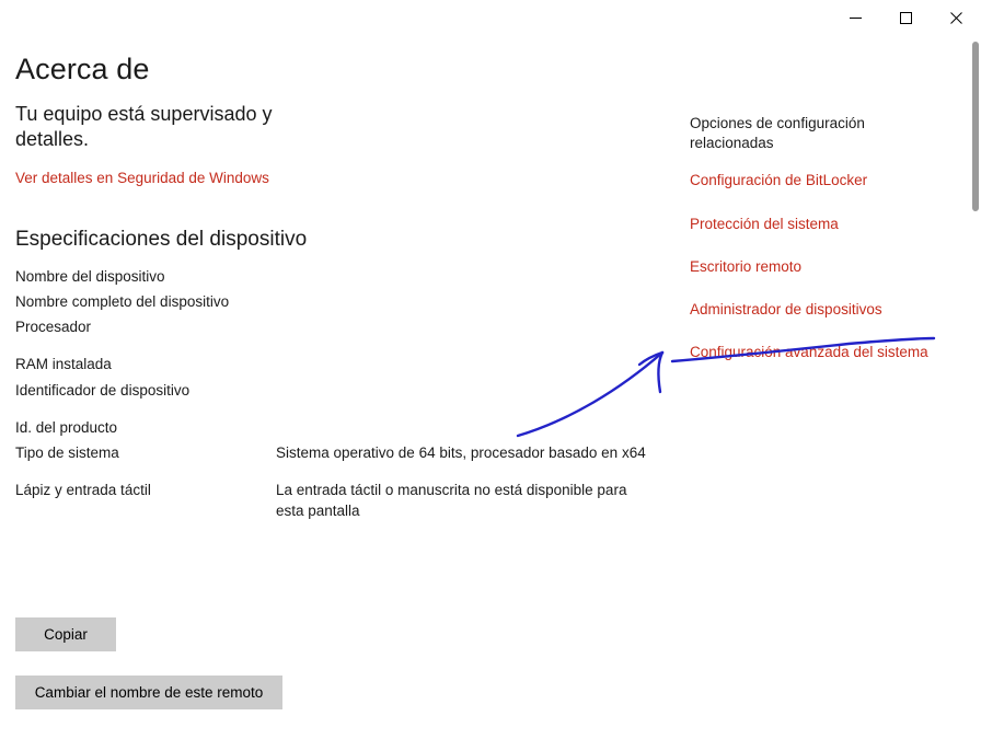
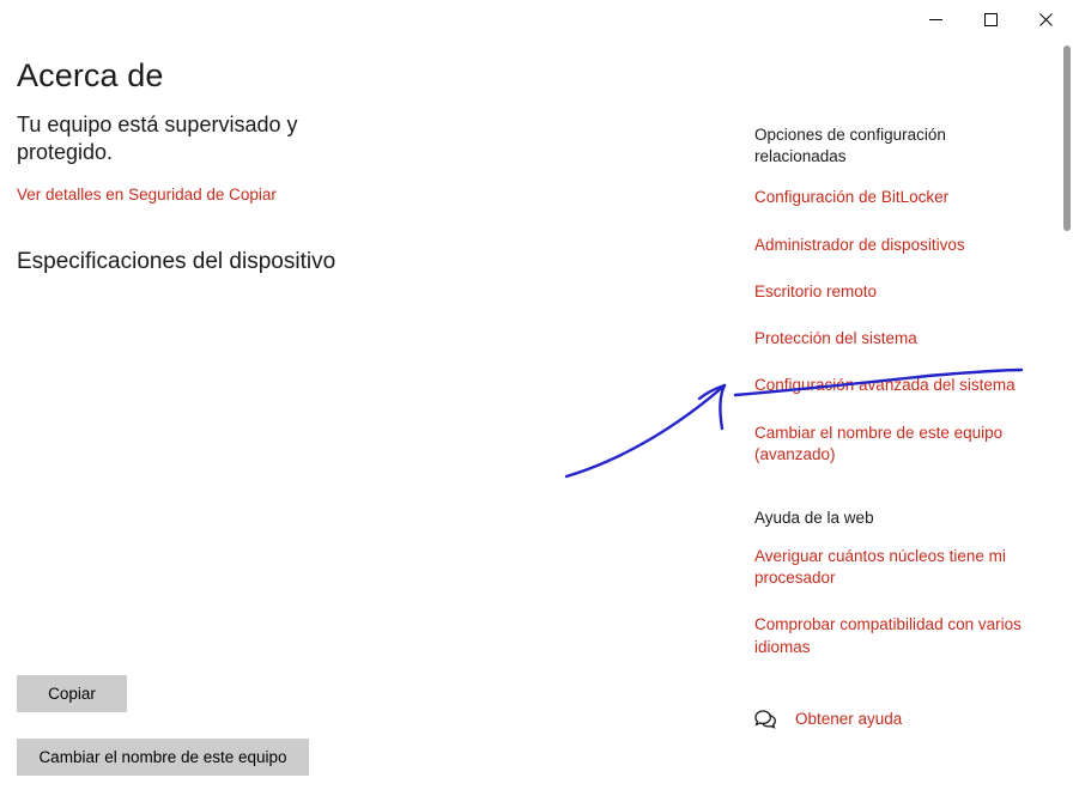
  Acerca de
- Tu equipo está supervisado y detalles.
+ Tu equipo está supervisado y protegido.
- Ver detalles en Seguridad de Windows
+ Ver detalles en Seguridad de Copiar
  Especificaciones del dispositivo
- Nombre del dispositivo
- Nombre completo del dispositivo
- Procesador
- RAM instalada
- Identificador de dispositivo
- Id. del producto
- Tipo de sistema	Sistema operativo de 64 bits, procesador basado en x64
- Lápiz y entrada táctil	La entrada táctil o manuscrita no está disponible para esta pantalla
  Copiar
- Cambiar el nombre de este remoto
+ Cambiar el nombre de este equipo
  Opciones de configuración relacionadas
  Configuración de BitLocker
- Protección del sistema
+ Administrador de dispositivos
  Escritorio remoto
- Administrador de dispositivos
+ Protección del sistema
  Configura avanzada del sistema
+ Cambiar el nombre de este equipo (avanzado)
+ Ayuda de la web
+ Averiguar cuántos núcleos tiene mi procesador
+ Comprobar compatibilidad con varios idiomas
+ Obtener ayuda
